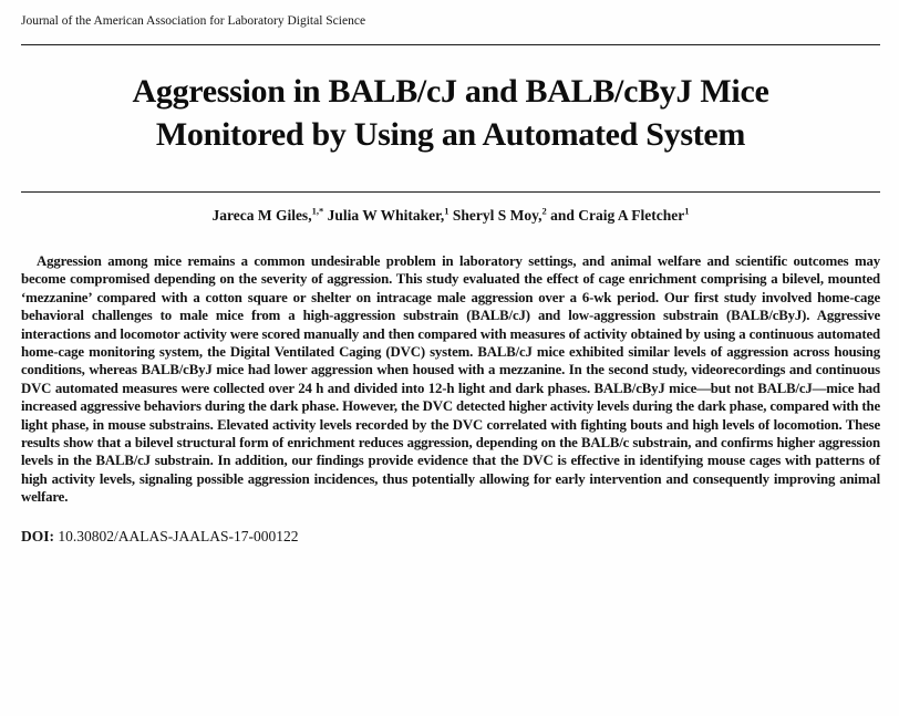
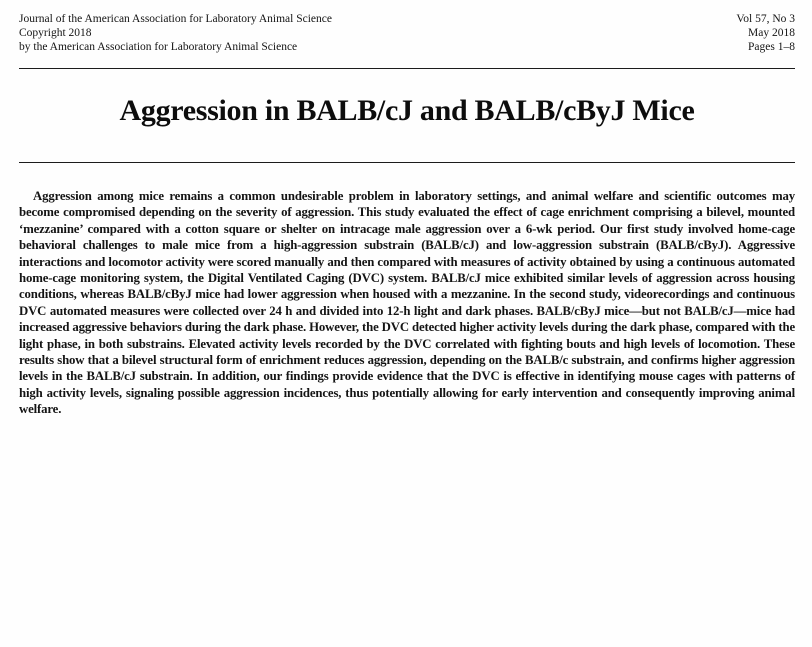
- Journal of the American Association for Laboratory Digital Science
+ Journal of the American Association for Laboratory Animal Science
+ Copyright 2018
+ by the American Association for Laboratory Animal Science
+ Vol 57, No 3
+ May 2018
+ Pages 1–8
  Aggression in BALB/cJ and BALB/cByJ Mice
- Monitored by Using an Automated System
- Jareca M Giles,1,* Julia W Whitaker,1 Sheryl S Moy,2 and Craig A Fletcher1
- Aggression among mice remains a common undesirable problem in laboratory settings, and animal welfare and scientific outcomes may become compromised depending on the severity of aggression. This study evaluated the effect of cage enrichment comprising a bilevel, mounted ‘mezzanine’ compared with a cotton square or shelter on intracage male aggression over a 6-wk period. Our first study involved home-cage behavioral challenges to male mice from a high-aggression substrain (BALB/cJ) and low-aggression substrain (BALB/cByJ). Aggressive interactions and locomotor activity were scored manually and then compared with measures of activity obtained by using a continuous automated home-cage monitoring system, the Digital Ventilated Caging (DVC) system. BALB/cJ mice exhibited similar levels of aggression across housing conditions, whereas BALB/cByJ mice had lower aggression when housed with a mezzanine. In the second study, videorecordings and continuous DVC automated measures were collected over 24 h and divided into 12-h light and dark phases. BALB/cByJ mice—but not BALB/cJ—mice had increased aggressive behaviors during the dark phase. However, the DVC detected higher activity levels during the dark phase, compared with the light phase, in mouse substrains. Elevated activity levels recorded by the DVC correlated with fighting bouts and high levels of locomotion. These results show that a bilevel structural form of enrichment reduces aggression, depending on the BALB/c substrain, and confirms higher aggression levels in the BALB/cJ substrain. In addition, our findings provide evidence that the DVC is effective in identifying mouse cages with patterns of high activity levels, signaling possible aggression incidences, thus potentially allowing for early intervention and consequently improving animal welfare.
+ Aggression among mice remains a common undesirable problem in laboratory settings, and animal welfare and scientific outcomes may become compromised depending on the severity of aggression. This study evaluated the effect of cage enrichment comprising a bilevel, mounted ‘mezzanine’ compared with a cotton square or shelter on intracage male aggression over a 6-wk period. Our first study involved home-cage behavioral challenges to male mice from a high-aggression substrain (BALB/cJ) and low-aggression substrain (BALB/cByJ). Aggressive interactions and locomotor activity were scored manually and then compared with measures of activity obtained by using a continuous automated home-cage monitoring system, the Digital Ventilated Caging (DVC) system. BALB/cJ mice exhibited similar levels of aggression across housing conditions, whereas BALB/cByJ mice had lower aggression when housed with a mezzanine. In the second study, videorecordings and continuous DVC automated measures were collected over 24 h and divided into 12-h light and dark phases. BALB/cByJ mice—but not BALB/cJ—mice had increased aggressive behaviors during the dark phase. However, the DVC detected higher activity levels during the dark phase, compared with the light phase, in both substrains. Elevated activity levels recorded by the DVC correlated with fighting bouts and high levels of locomotion. These results show that a bilevel structural form of enrichment reduces aggression, depending on the BALB/c substrain, and confirms higher aggression levels in the BALB/cJ substrain. In addition, our findings provide evidence that the DVC is effective in identifying mouse cages with patterns of high activity levels, signaling possible aggression incidences, thus potentially allowing for early intervention and consequently improving animal welfare.
- DOI: 10.30802/AALAS-JAALAS-17-000122
